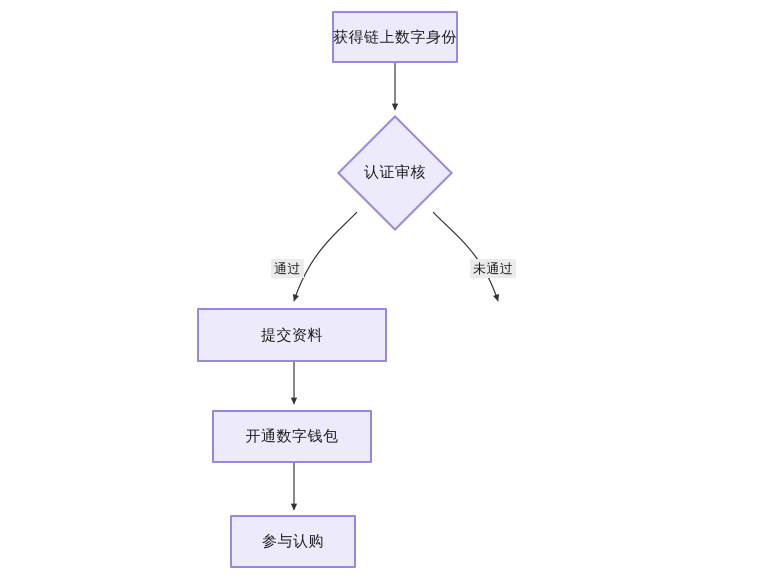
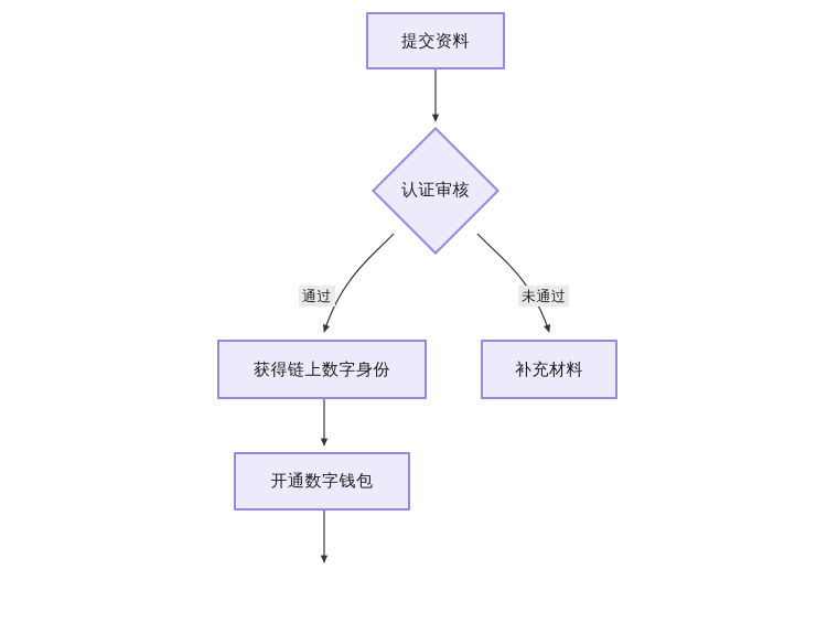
- 获得链上数字身份
+ 提交资料
  认证审核
- 提交资料
+ 获得链上数字身份
+ 补充材料
  开通数字钱包
- 参与认购
  通过
  未通过
